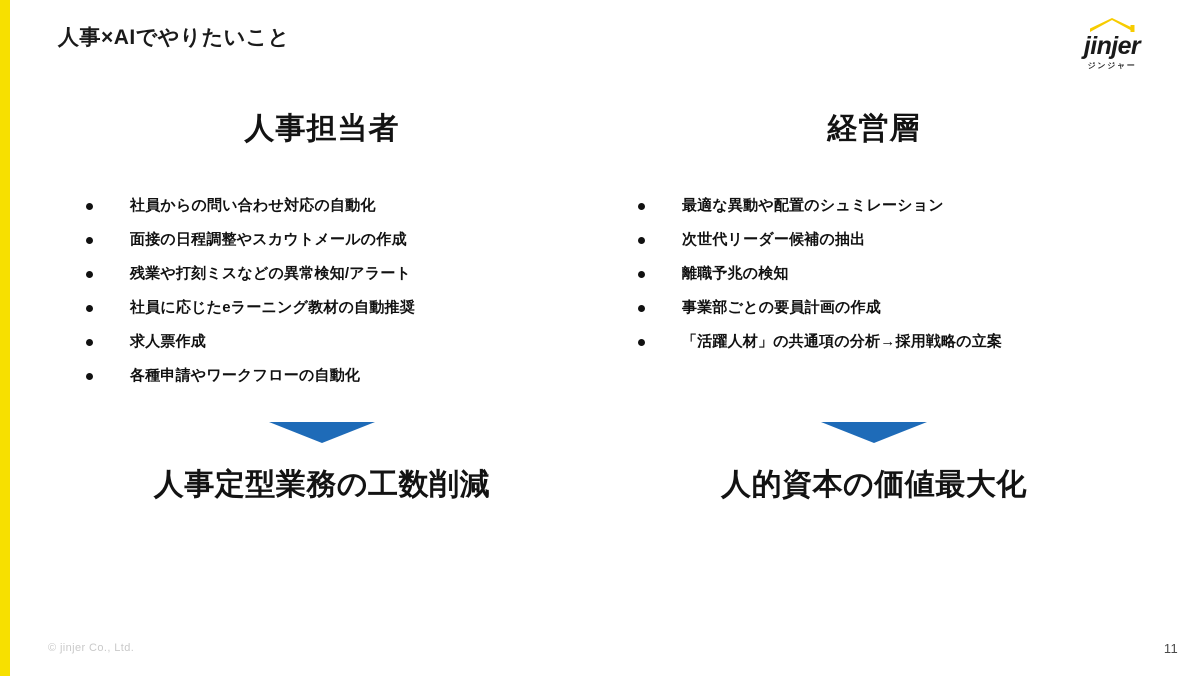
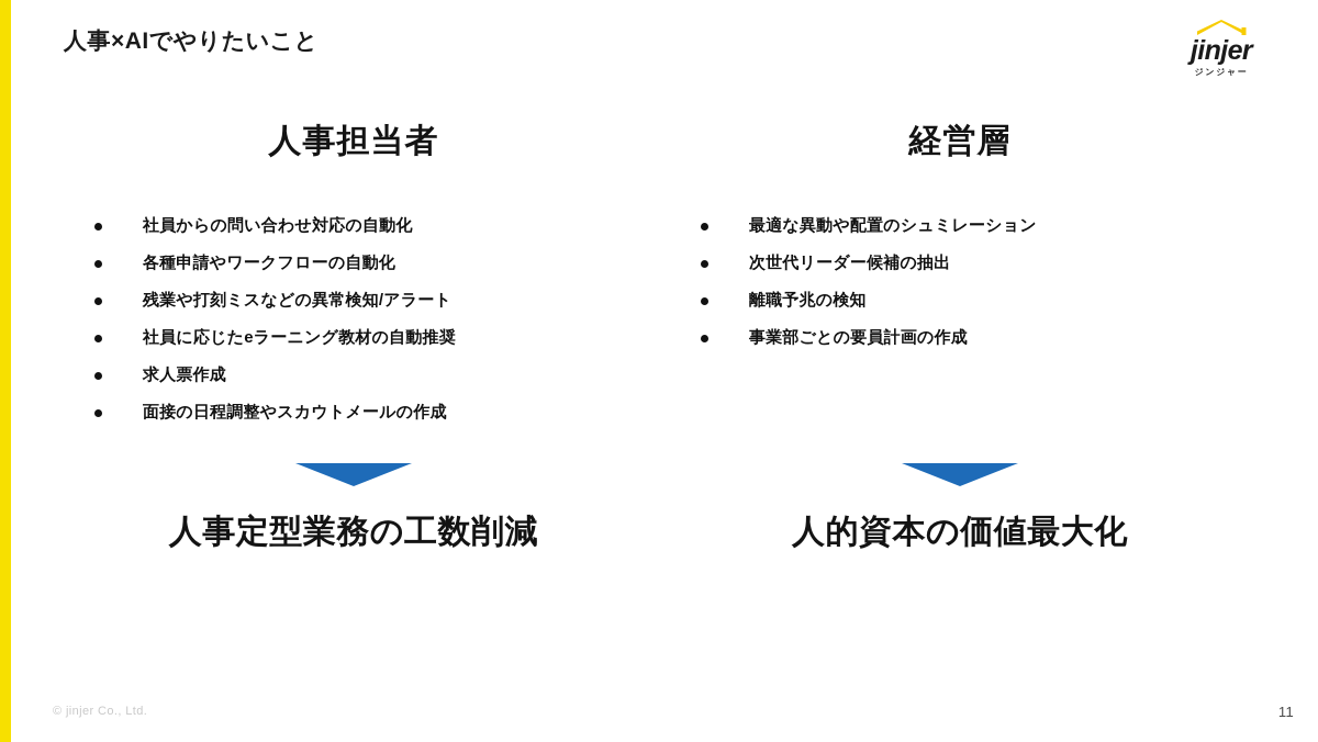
  人事×AIでやりたいこと
  jinjer
  ジンジャー
  人事担当者
  社員からの問い合わせ対応の自動化
- 面接の日程調整やスカウトメールの作成
+ 各種申請やワークフローの自動化
  残業や打刻ミスなどの異常検知/アラート
  社員に応じたeラーニング教材の自動推奨
  求人票作成
- 各種申請やワークフローの自動化
+ 面接の日程調整やスカウトメールの作成
  人事定型業務の工数削減
  経営層
  最適な異動や配置のシュミレーション
  次世代リーダー候補の抽出
  離職予兆の検知
  事業部ごとの要員計画の作成
- 「活躍人材」の共通項の分析→採用戦略の立案
  人的資本の価値最大化
  © jinjer Co., Ltd.
  11
